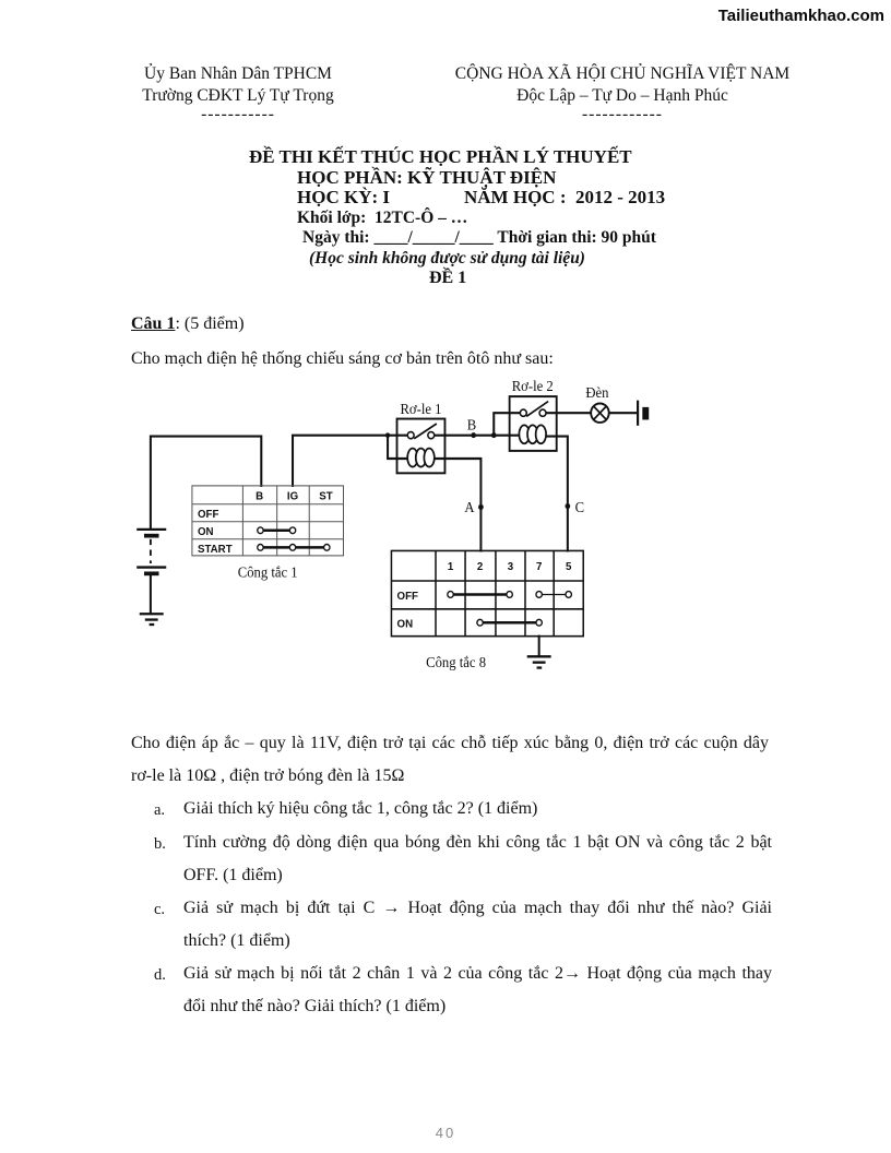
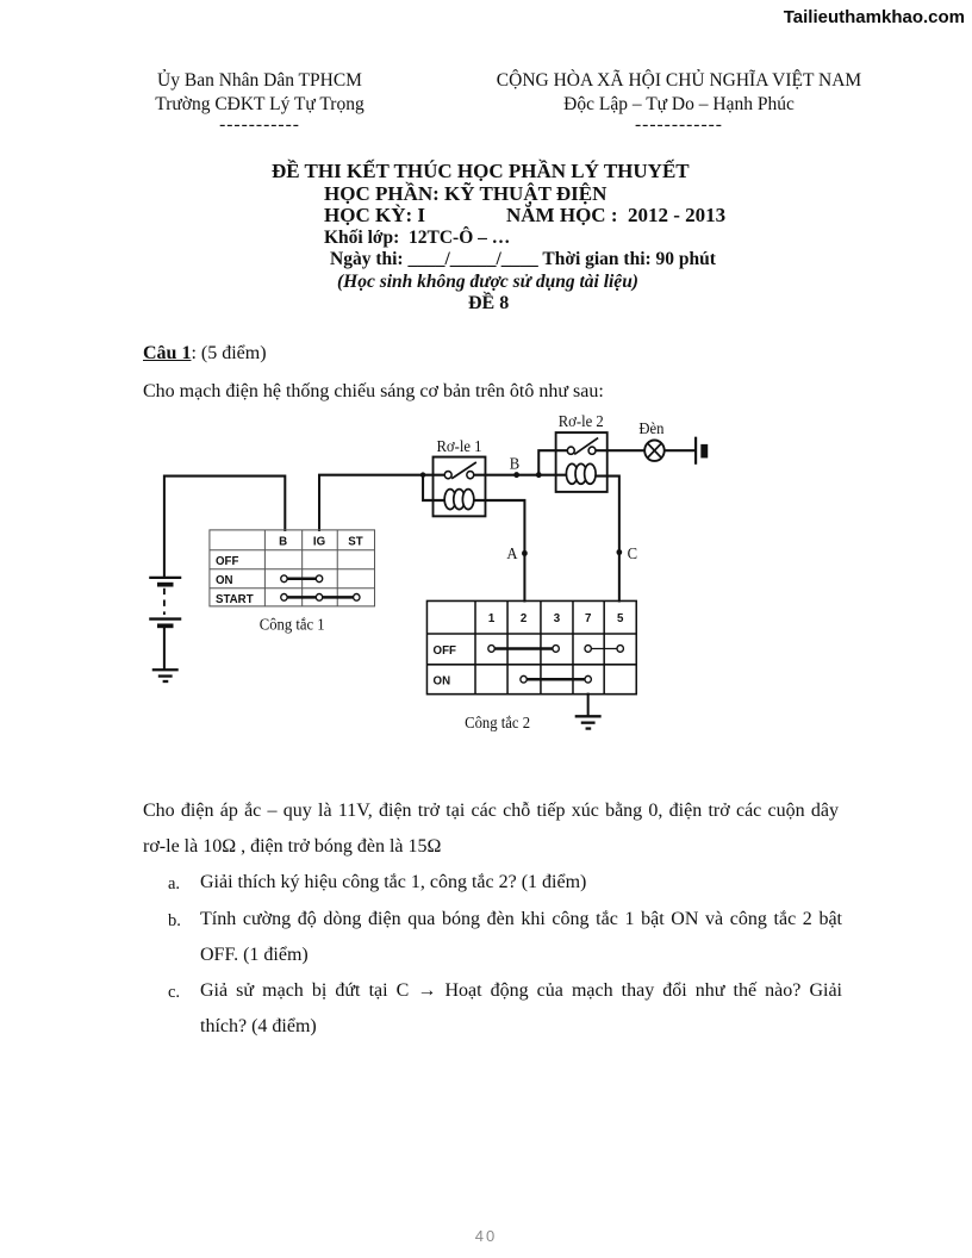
  Tailieuthamkhao.com
  Ủy Ban Nhân Dân TPHCM
  Trường CĐKT Lý Tự Trọng
  -----------
  CỘNG HÒA XÃ HỘI CHỦ NGHĨA VIỆT NAM
  Độc Lập – Tự Do – Hạnh Phúc
  ------------
  ĐỀ THI KẾT THÚC HỌC PHẦN LÝ THUYẾT
  HỌC PHẦN: KỸ THUẬT ĐIỆN
  HỌC KỲ: I NĂM HỌC : 2012 - 2013
  Khối lớp: 12TC-Ô – …
  Ngày thi: ____/_____/____ Thời gian thi: 90 phút
  (Học sinh không được sử dụng tài liệu)
- ĐỀ 1
+ ĐỀ 8
  Câu 1: (5 điểm)
  Cho mạch điện hệ thống chiếu sáng cơ bản trên ôtô như sau:
  Rơ-le 1
  Rơ-le 2
  Đèn
  B
  A
  C
  B
  IG
  ST
  OFF
  ON
  START
  Công tắc 1
  1
  2
  3
  7
  5
  OFF
  ON
- Công tắc 8
+ Công tắc 2
  Cho điện áp ắc – quy là 11V, điện trở tại các chỗ tiếp xúc bằng 0, điện trở các cuộn dây
  rơ-le là 10Ω , điện trở bóng đèn là 15Ω
  a.
  Giải thích ký hiệu công tắc 1, công tắc 2? (1 điểm)
  b.
  Tính cường độ dòng điện qua bóng đèn khi công tắc 1 bật ON và công tắc 2 bật
  OFF. (1 điểm)
  c.
  Giả sử mạch bị đứt tại C → Hoạt động của mạch thay đổi như thế nào? Giải
- thích? (1 điểm)
+ thích? (4 điểm)
- d.
- Giả sử mạch bị nối tắt 2 chân 1 và 2 của công tắc 2→ Hoạt động của mạch thay
- đổi như thế nào? Giải thích? (1 điểm)
  40
